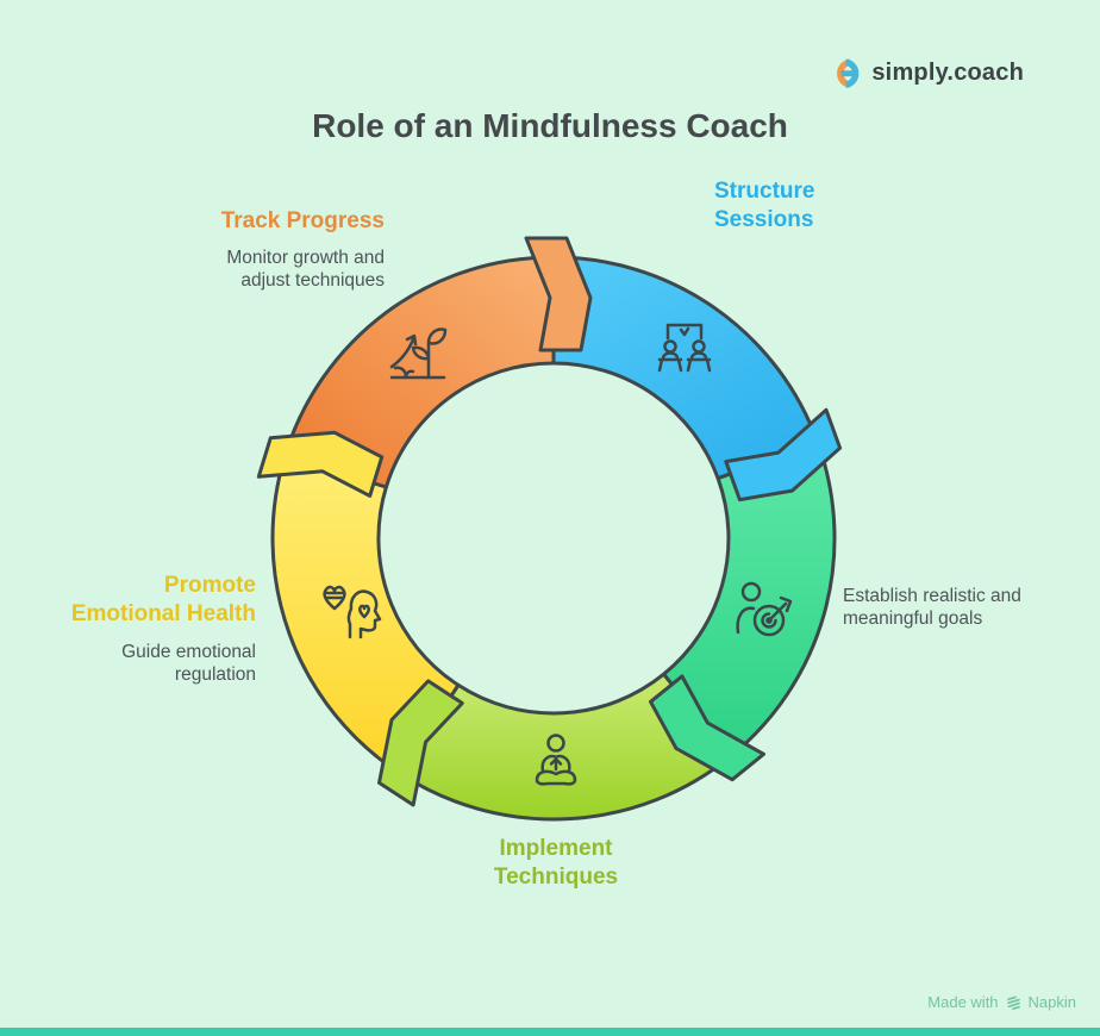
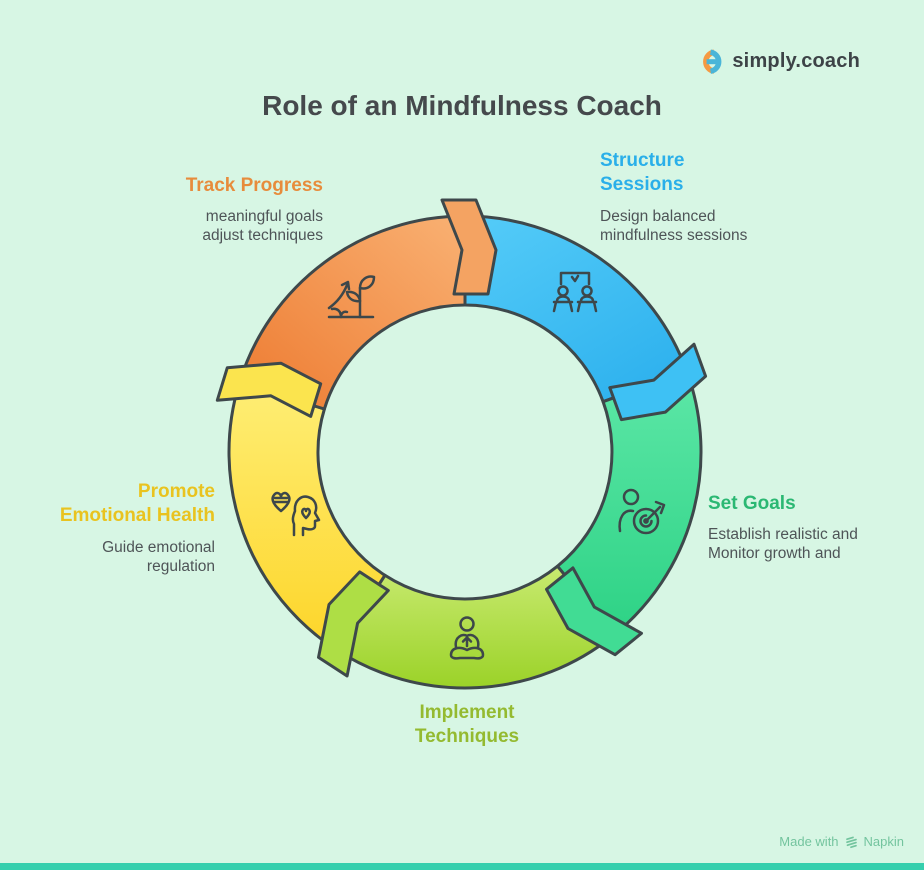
  simply.coach
  Role of an Mindfulness Coach
  Track Progress
- Monitor growth and
+ meaningful goals
  adjust techniques
  Structure
  Sessions
+ Design balanced
+ mindfulness sessions
+ Set Goals
  Establish realistic and
- meaningful goals
+ Monitor growth and
  Implement
  Techniques
  Promote
  Emotional Health
  Guide emotional
  regulation
  Made with
  Napkin
